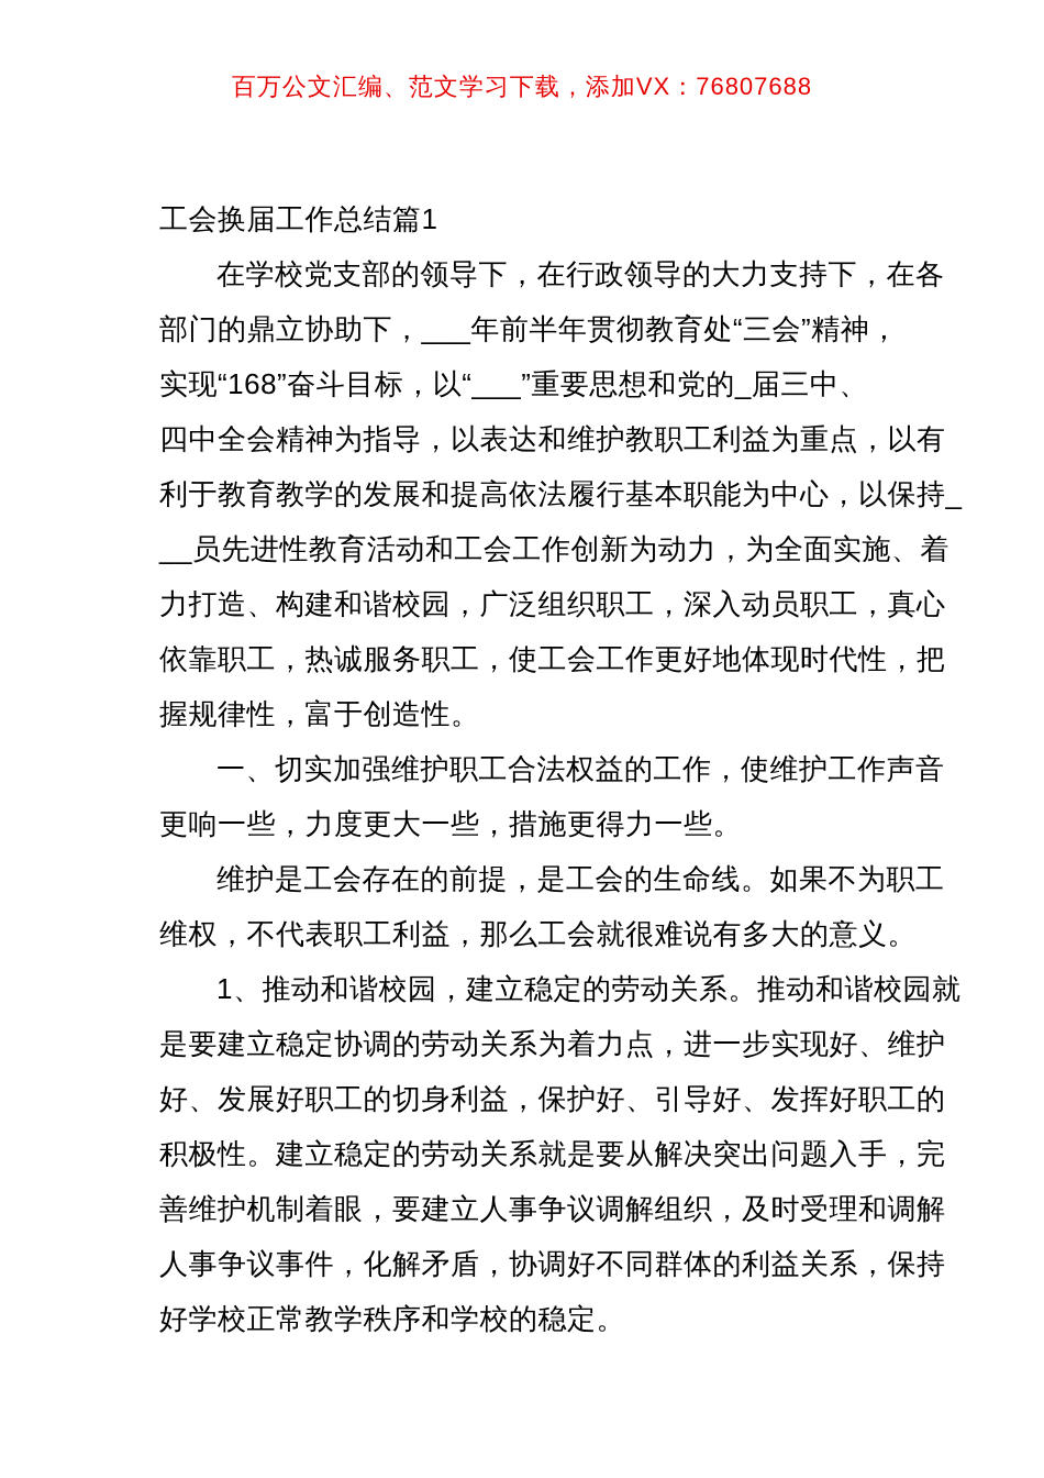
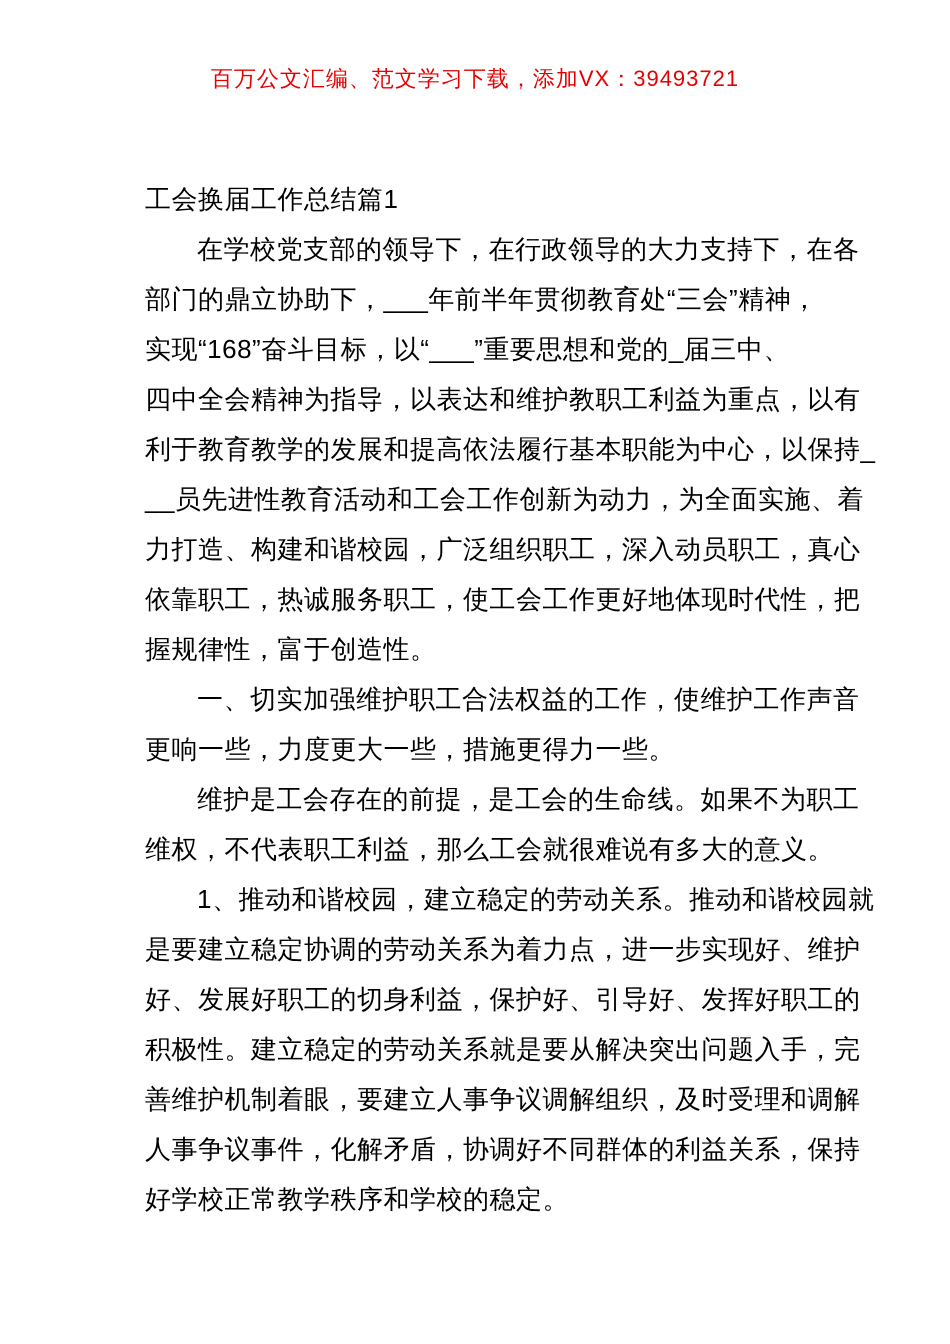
- 百万公文汇编、范文学习下载，添加VX：76807688
+ 百万公文汇编、范文学习下载，添加VX：39493721
  工会换届工作总结篇1
  在学校党支部的领导下，在行政领导的大力支持下，在各
  部门的鼎立协助下，___年前半年贯彻教育处“三会”精神，
  实现“168”奋斗目标，以“___”重要思想和党的_届三中、
  四中全会精神为指导，以表达和维护教职工利益为重点，以有
  利于教育教学的发展和提高依法履行基本职能为中心，以保持_
  __员先进性教育活动和工会工作创新为动力，为全面实施、着
  力打造、构建和谐校园，广泛组织职工，深入动员职工，真心
  依靠职工，热诚服务职工，使工会工作更好地体现时代性，把
  握规律性，富于创造性。
  一、切实加强维护职工合法权益的工作，使维护工作声音
  更响一些，力度更大一些，措施更得力一些。
  维护是工会存在的前提，是工会的生命线。如果不为职工
  维权，不代表职工利益，那么工会就很难说有多大的意义。
  1、推动和谐校园，建立稳定的劳动关系。推动和谐校园就
  是要建立稳定协调的劳动关系为着力点，进一步实现好、维护
  好、发展好职工的切身利益，保护好、引导好、发挥好职工的
  积极性。建立稳定的劳动关系就是要从解决突出问题入手，完
  善维护机制着眼，要建立人事争议调解组织，及时受理和调解
  人事争议事件，化解矛盾，协调好不同群体的利益关系，保持
  好学校正常教学秩序和学校的稳定。
